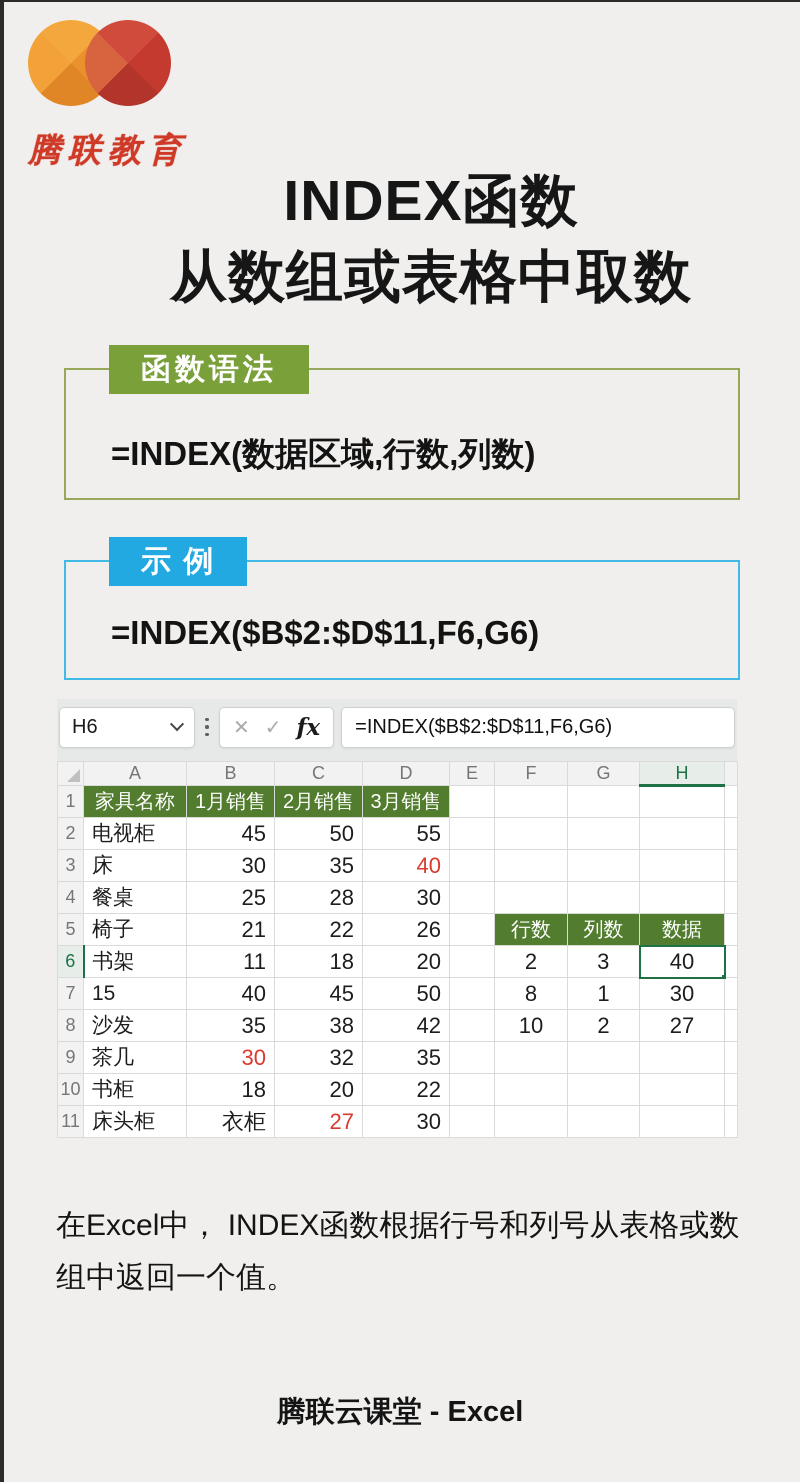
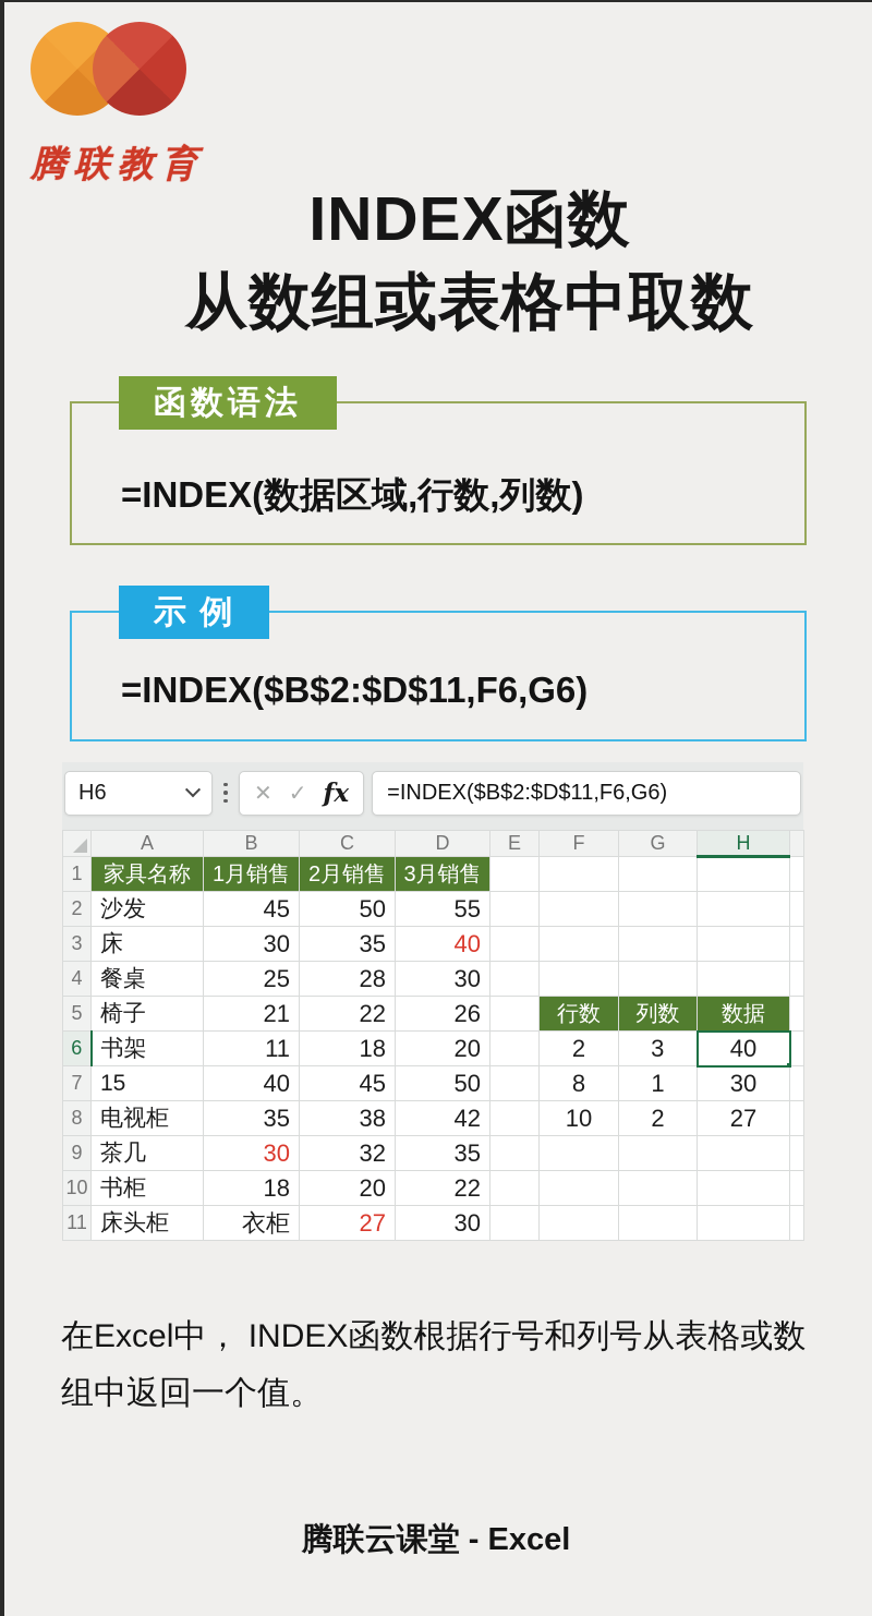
  腾联教育
  INDEX函数
  从数组或表格中取数
  函数语法
  =INDEX(数据区域,行数,列数)
  示 例
  =INDEX($B$2:$D$11,F6,G6)
  H6
  ✕
  ✓
  fx
  =INDEX($B$2:$D$11,F6,G6)
  	A	B	C	D	E	F	G	H
  1	家具名称	1月销售	2月销售	3月销售
- 2	电视柜	45	50	55
+ 2	沙发	45	50	55
  3	床	30	35	40
  4	餐桌	25	28	30
  5	椅子	21	22	26		行数	列数	数据
  6	书架	11	18	20		2	3	40
  7	15	40	45	50		8	1	30
- 8	沙发	35	38	42		10	2	27
+ 8	电视柜	35	38	42		10	2	27
  9	茶几	30	32	35
  10	书柜	18	20	22
  11	床头柜	衣柜	27	30
  在Excel中， INDEX函数根据行号和列号从表格或数组中返回一个值。
  腾联云课堂 - Excel
